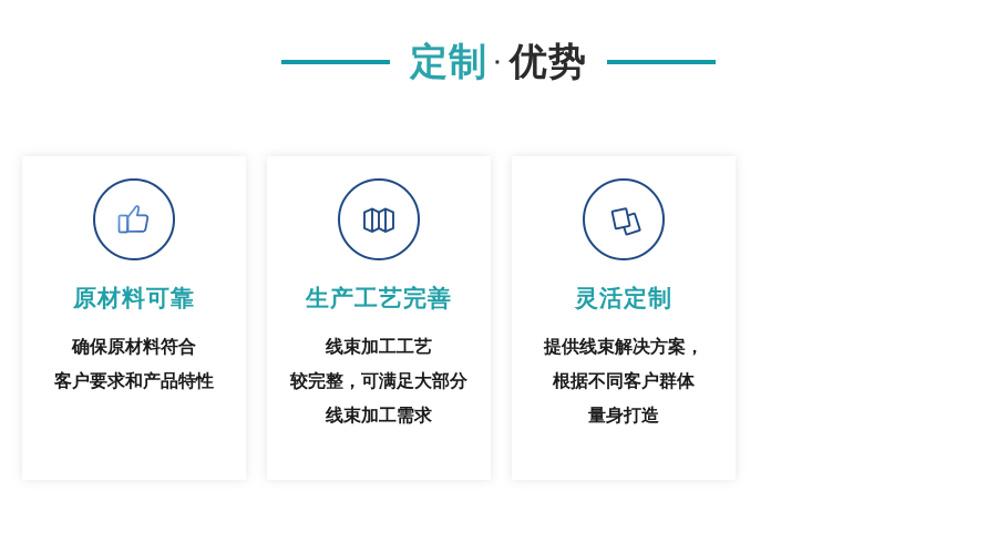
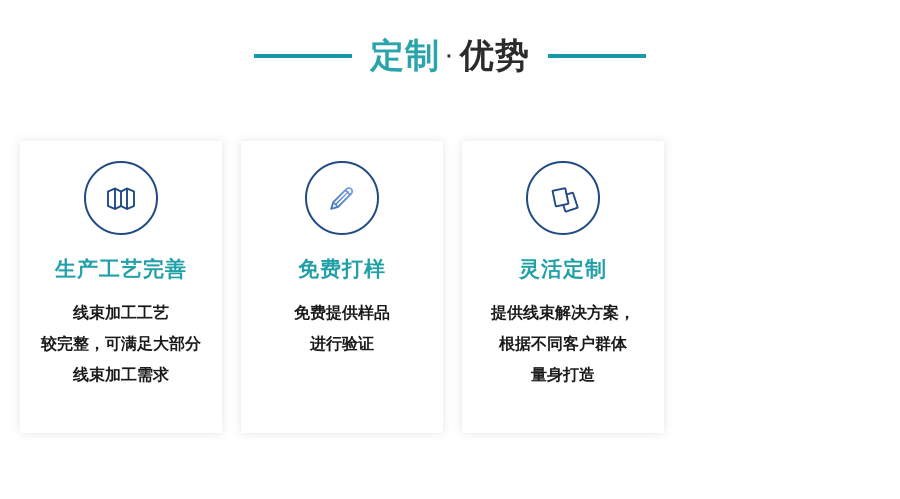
  定制
  ·
  优势
- 原材料可靠
- 确保原材料符合
- 客户要求和产品特性
  生产工艺完善
  线束加工工艺
  较完整，可满足大部分
  线束加工需求
+ 免费打样
+ 免费提供样品
+ 进行验证
  灵活定制
  提供线束解决方案，
  根据不同客户群体
  量身打造
